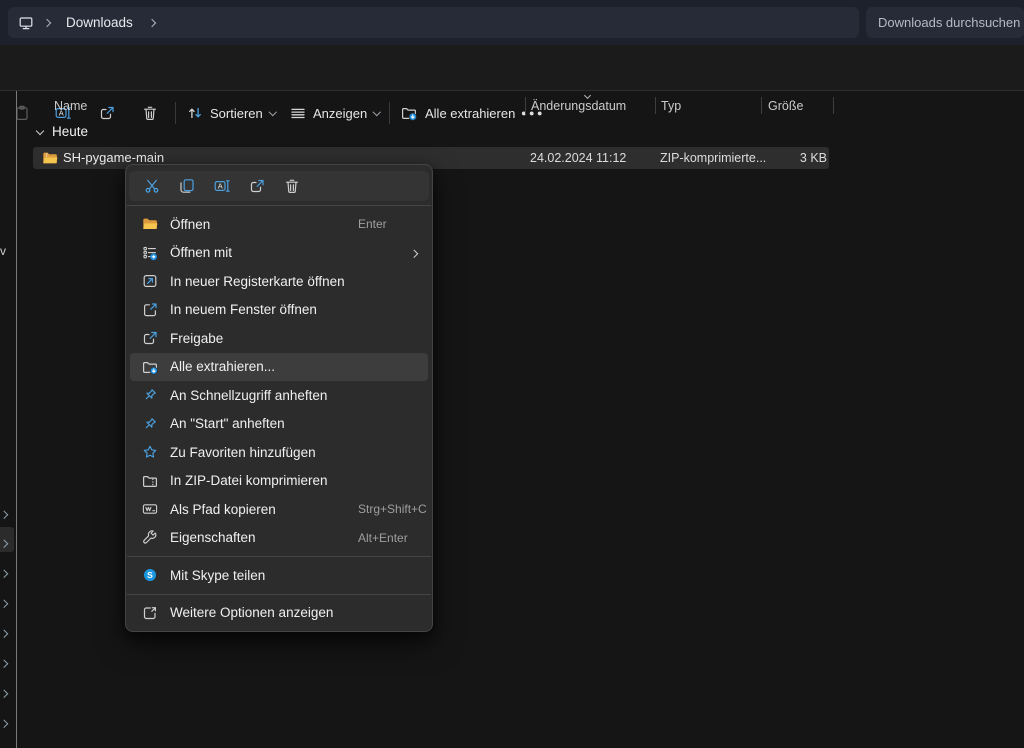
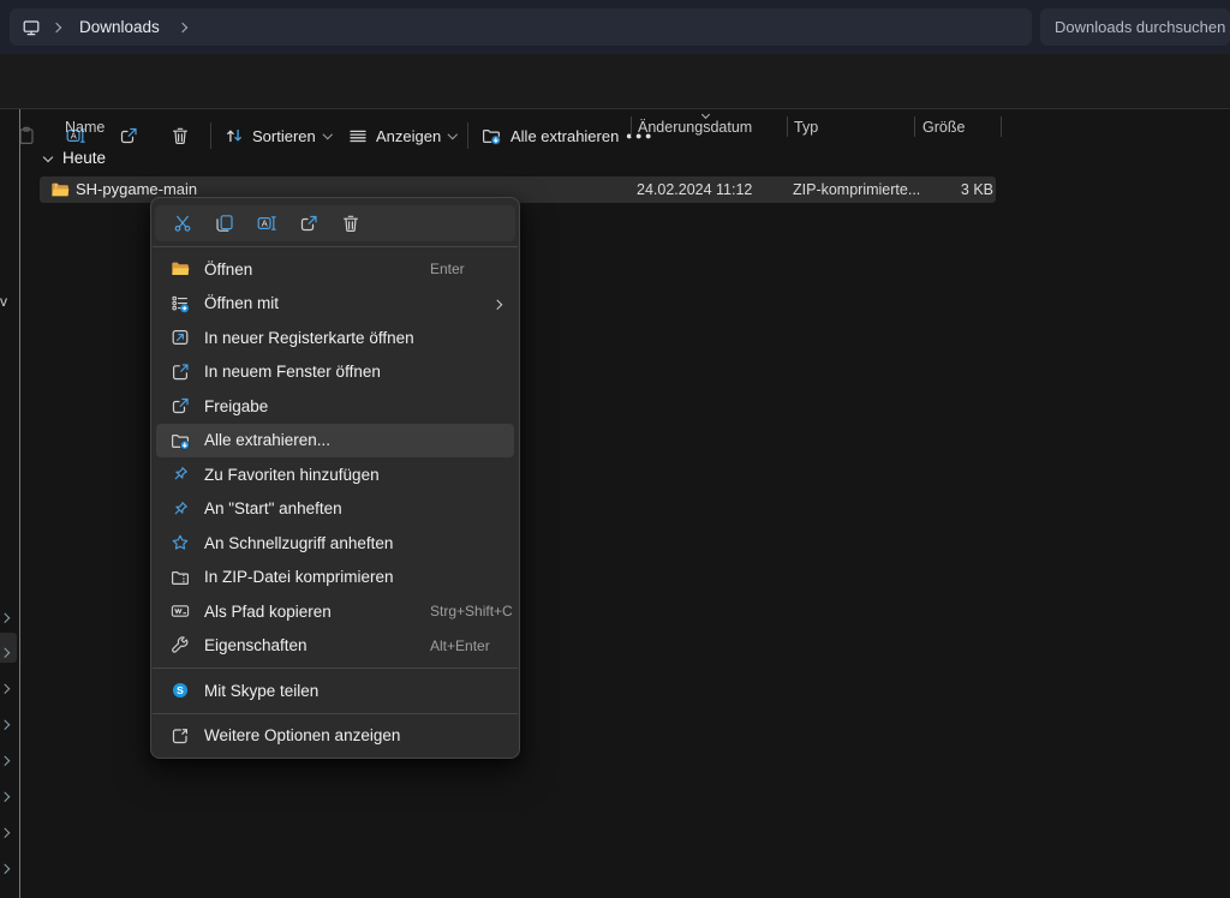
  Downloads
  Downloads durchsuchen
  Sortieren
  Anzeigen
  Alle extrahieren
  v
  Name
  Änderungsdatum
  Typ
  Größe
  Heute
  SH-pygame-main
  24.02.2024 11:12
  ZIP-komprimierte...
  3 KB
  Öffnen
  Enter
  Öffnen mit
  In neuer Registerkarte öffnen
  In neuem Fenster öffnen
  Freigabe
  Alle extrahieren...
- An Schnellzugriff anheften
+ Zu Favoriten hinzufügen
  An "Start" anheften
- Zu Favoriten hinzufügen
+ An Schnellzugriff anheften
  In ZIP-Datei komprimieren
  Als Pfad kopieren
  Strg+Shift+C
  Eigenschaften
  Alt+Enter
  Mit Skype teilen
  Weitere Optionen anzeigen
